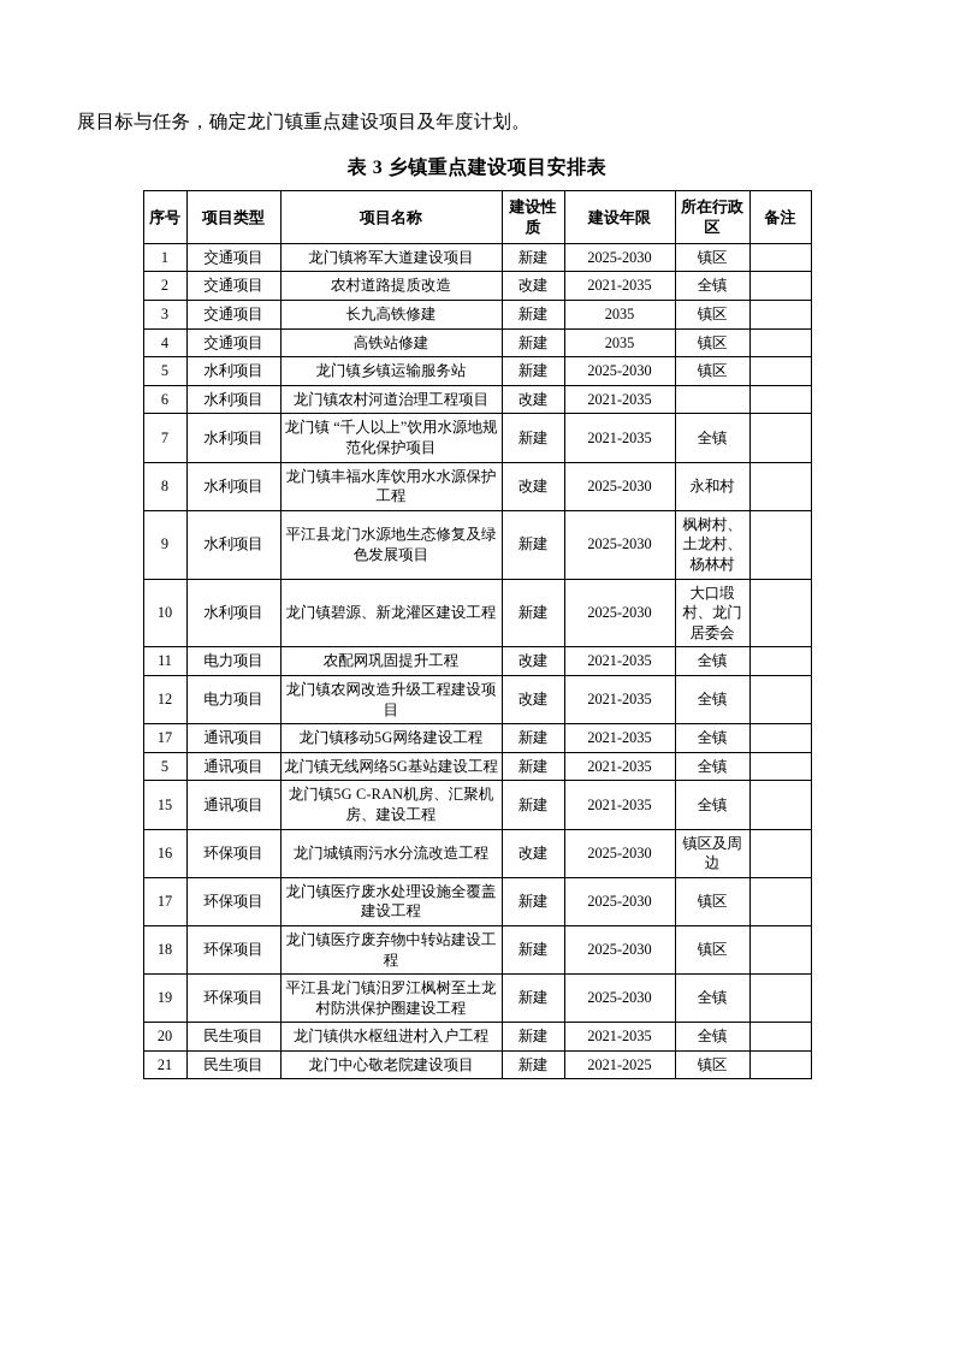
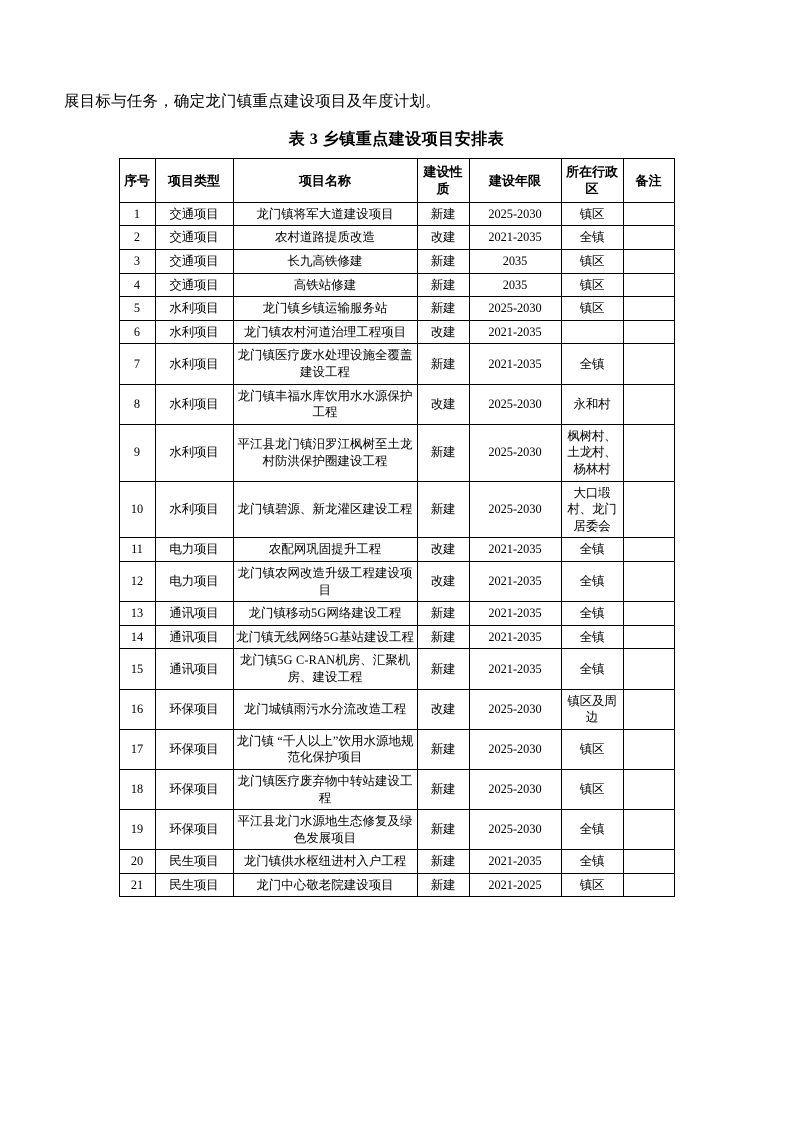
  展目标与任务，确定龙门镇重点建设项目及年度计划。
  表 3 乡镇重点建设项目安排表
  序号	项目类型	项目名称	建设性质	建设年限	所在行政区	备注
  1	交通项目	龙门镇将军大道建设项目	新建	2025-2030	镇区
  2	交通项目	农村道路提质改造	改建	2021-2035	全镇
  3	交通项目	长九高铁修建	新建	2035	镇区
  4	交通项目	高铁站修建	新建	2035	镇区
  5	水利项目	龙门镇乡镇运输服务站	新建	2025-2030	镇区
  6	水利项目	龙门镇农村河道治理工程项目	改建	2021-2035
- 7	水利项目	龙门镇 “千人以上”饮用水源地规范化保护项目	新建	2021-2035	全镇
+ 7	水利项目	龙门镇医疗废水处理设施全覆盖建设工程	新建	2021-2035	全镇
  8	水利项目	龙门镇丰福水库饮用水水源保护工程	改建	2025-2030	永和村
- 9	水利项目	平江县龙门水源地生态修复及绿色发展项目	新建	2025-2030	枫树村、土龙村、杨林村
+ 9	水利项目	平江县龙门镇汨罗江枫树至土龙村防洪保护圈建设工程	新建	2025-2030	枫树村、土龙村、杨林村
  10	水利项目	龙门镇碧源、新龙灌区建设工程	新建	2025-2030	大口塅村、龙门居委会
  11	电力项目	农配网巩固提升工程	改建	2021-2035	全镇
  12	电力项目	龙门镇农网改造升级工程建设项目	改建	2021-2035	全镇
- 17	通讯项目	龙门镇移动5G网络建设工程	新建	2021-2035	全镇
+ 13	通讯项目	龙门镇移动5G网络建设工程	新建	2021-2035	全镇
- 5	通讯项目	龙门镇无线网络5G基站建设工程	新建	2021-2035	全镇
+ 14	通讯项目	龙门镇无线网络5G基站建设工程	新建	2021-2035	全镇
  15	通讯项目	龙门镇5G C-RAN机房、汇聚机房、建设工程	新建	2021-2035	全镇
  16	环保项目	龙门城镇雨污水分流改造工程	改建	2025-2030	镇区及周边
- 17	环保项目	龙门镇医疗废水处理设施全覆盖建设工程	新建	2025-2030	镇区
+ 17	环保项目	龙门镇 “千人以上”饮用水源地规范化保护项目	新建	2025-2030	镇区
  18	环保项目	龙门镇医疗废弃物中转站建设工程	新建	2025-2030	镇区
- 19	环保项目	平江县龙门镇汨罗江枫树至土龙村防洪保护圈建设工程	新建	2025-2030	全镇
+ 19	环保项目	平江县龙门水源地生态修复及绿色发展项目	新建	2025-2030	全镇
  20	民生项目	龙门镇供水枢纽进村入户工程	新建	2021-2035	全镇
  21	民生项目	龙门中心敬老院建设项目	新建	2021-2025	镇区
